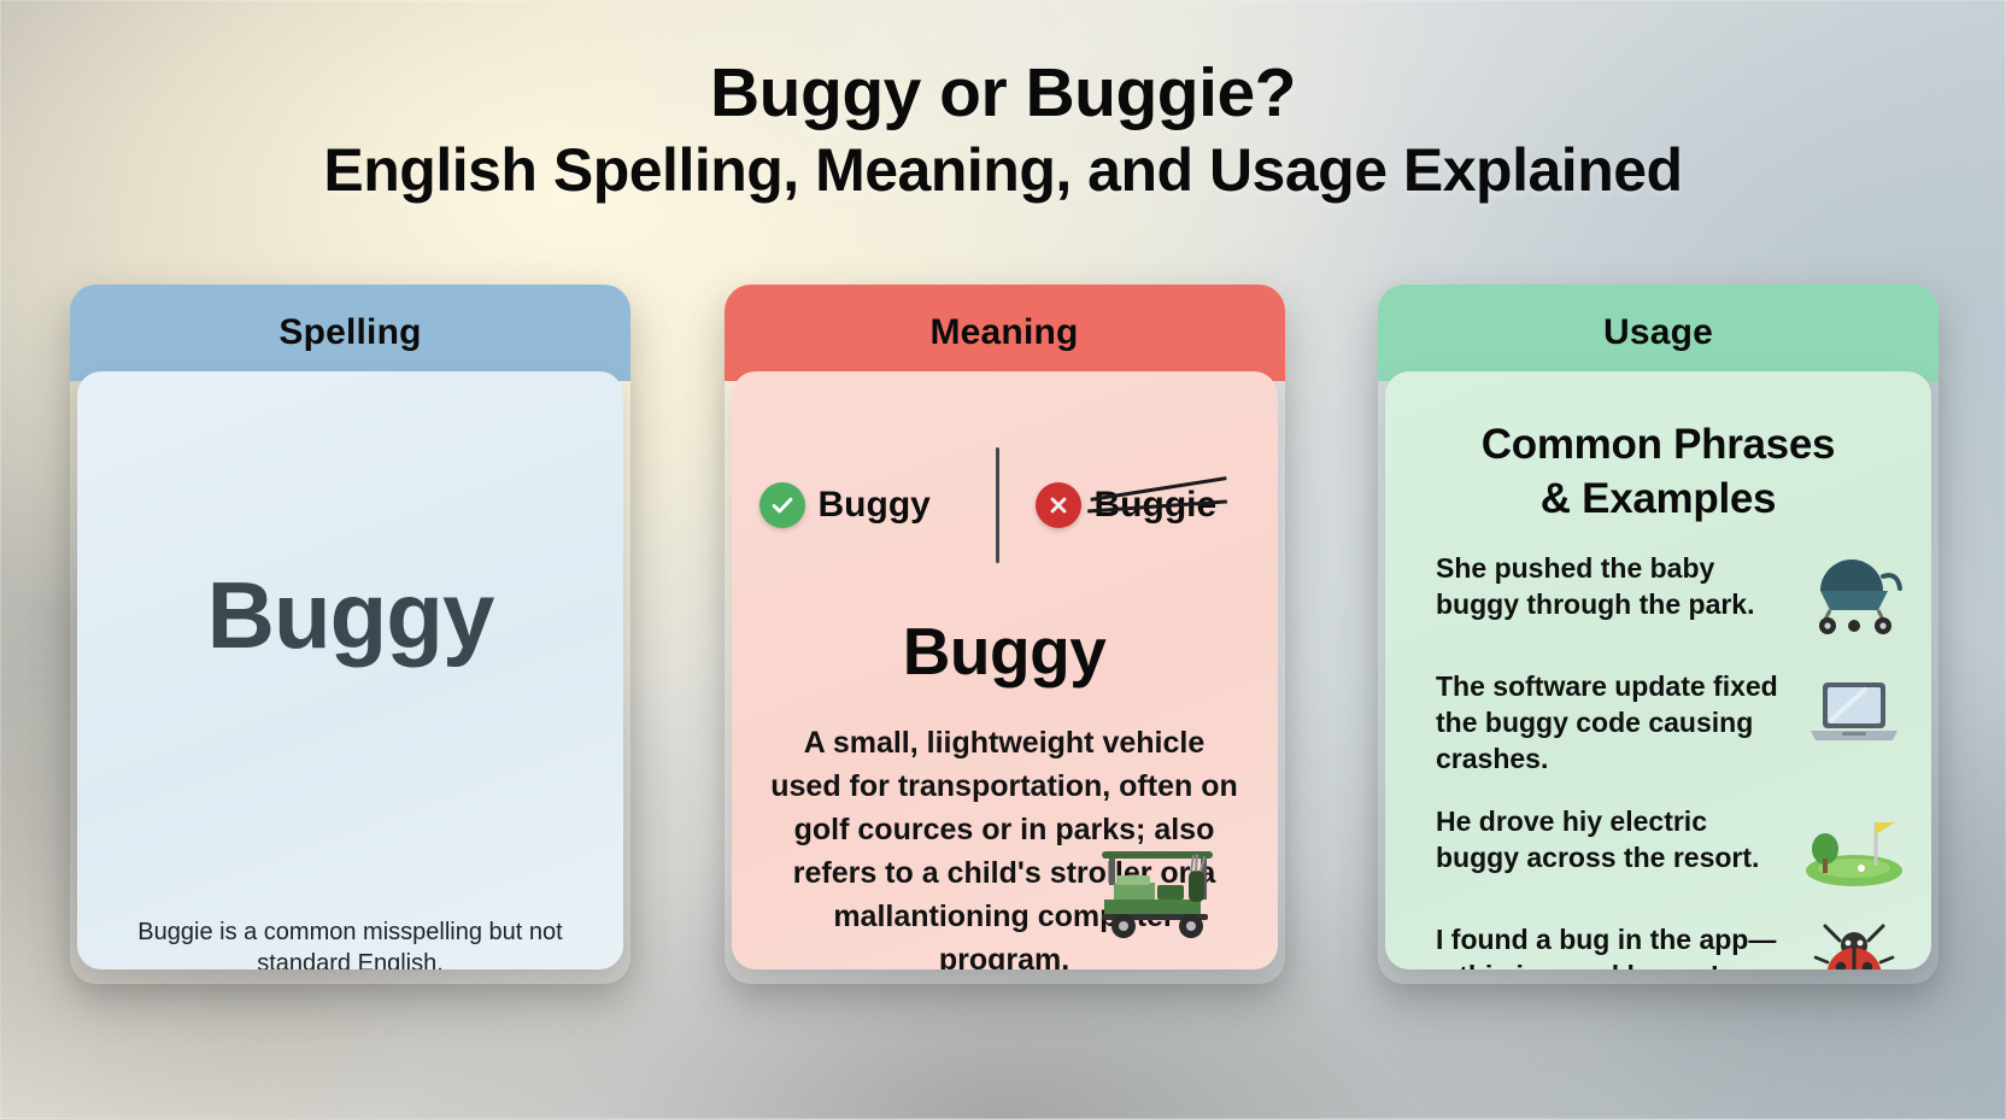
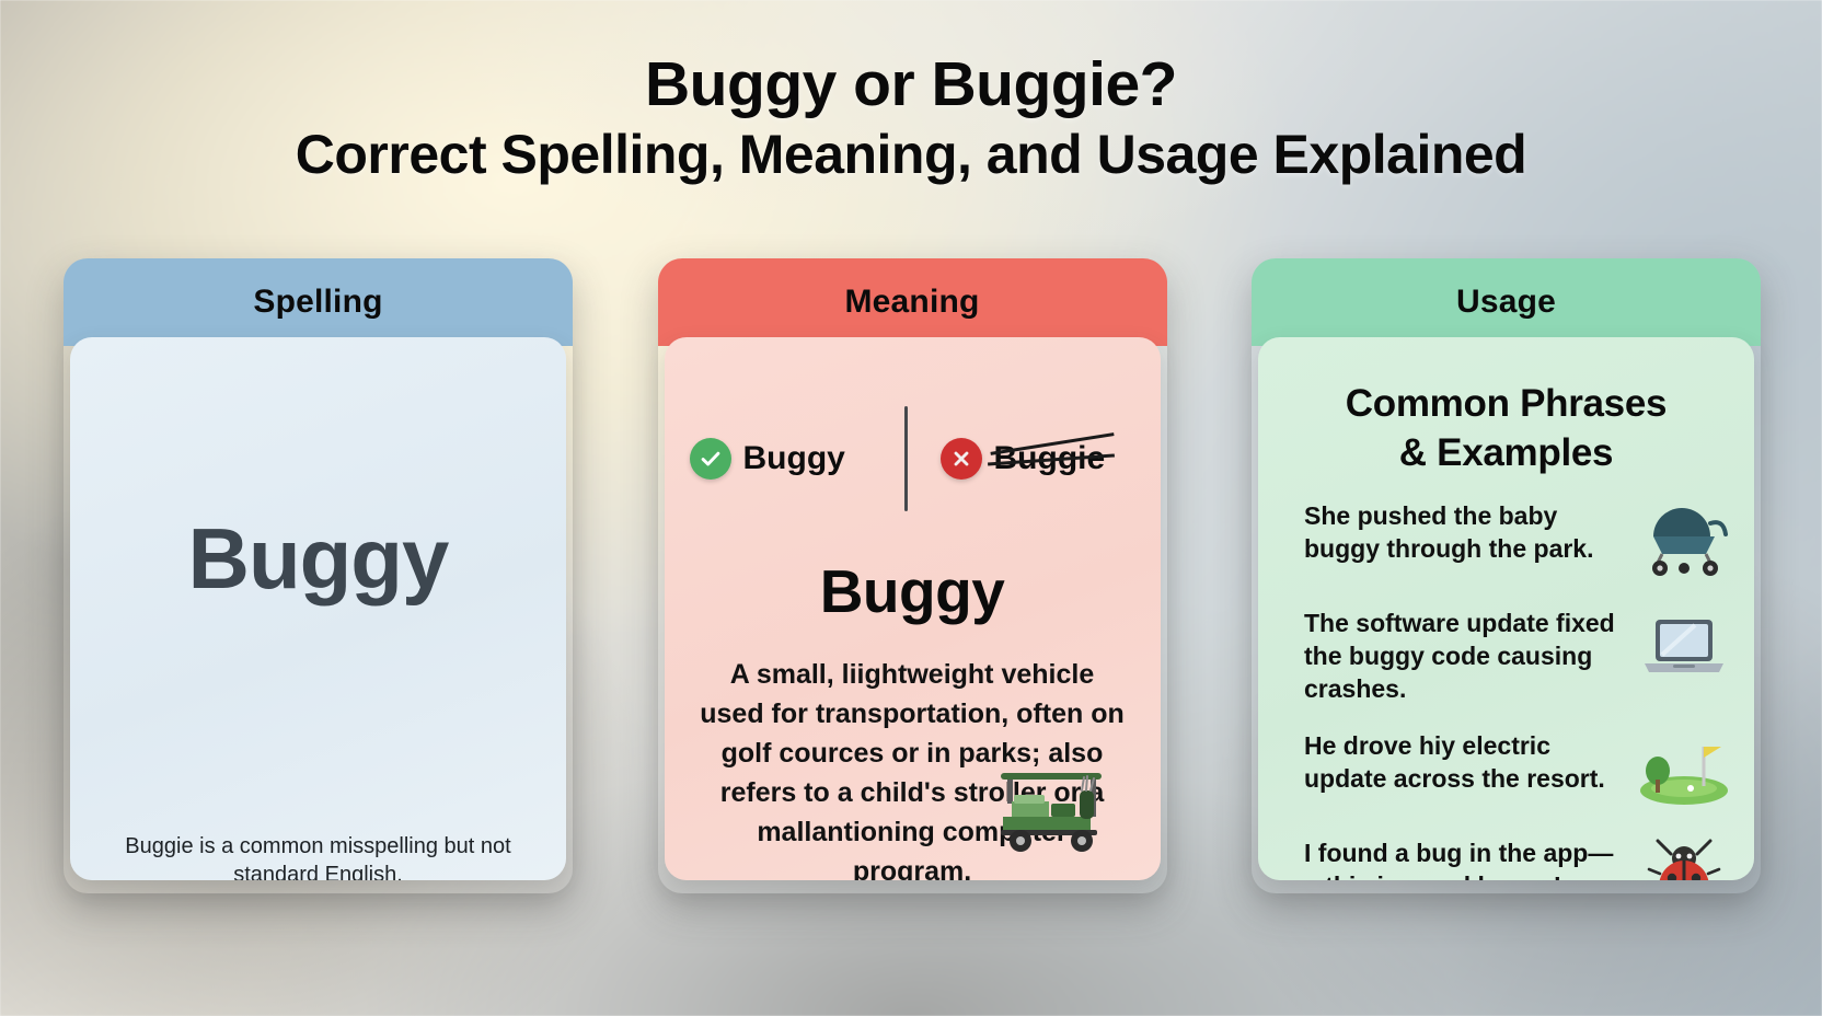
  Buggy or Buggie?
- English Spelling, Meaning, and Usage Explained
+ Correct Spelling, Meaning, and Usage Explained
  Spelling
  Buggy
  Buggie is a common misspelling but not standard English.
  Meaning
  Buggy
  Buggie
  Buggy
  A small, liightweight vehicle used for transportation, often on golf cources or in parks; also refers to a child's stroler or a mallantioning com program.
  Usage
  Common Phrases
  & Examples
  She pushed the baby buggy through the park.
  The software update fixed the buggy code causing crashes.
- He drove hiy electric buggy across the resort.
+ He drove hiy electric update across the resort.
